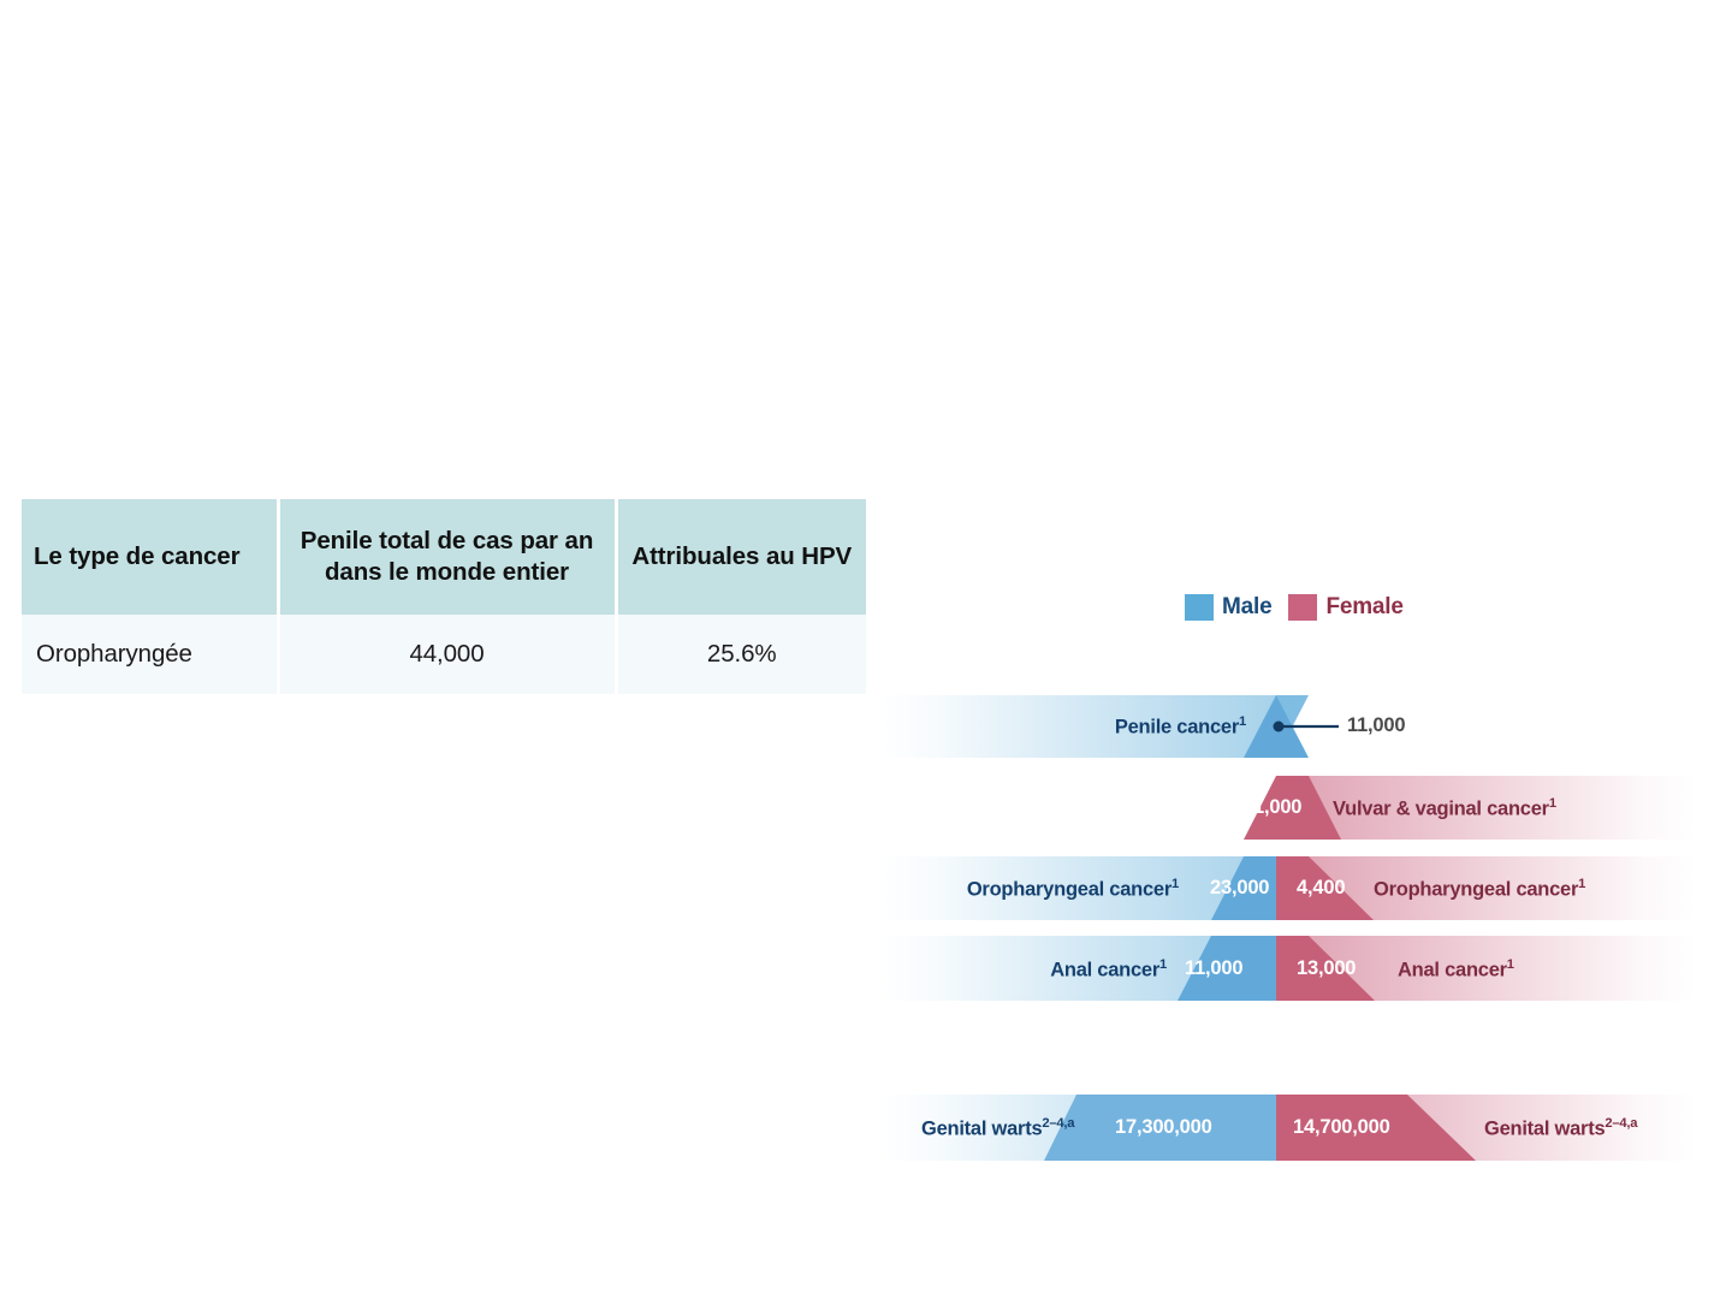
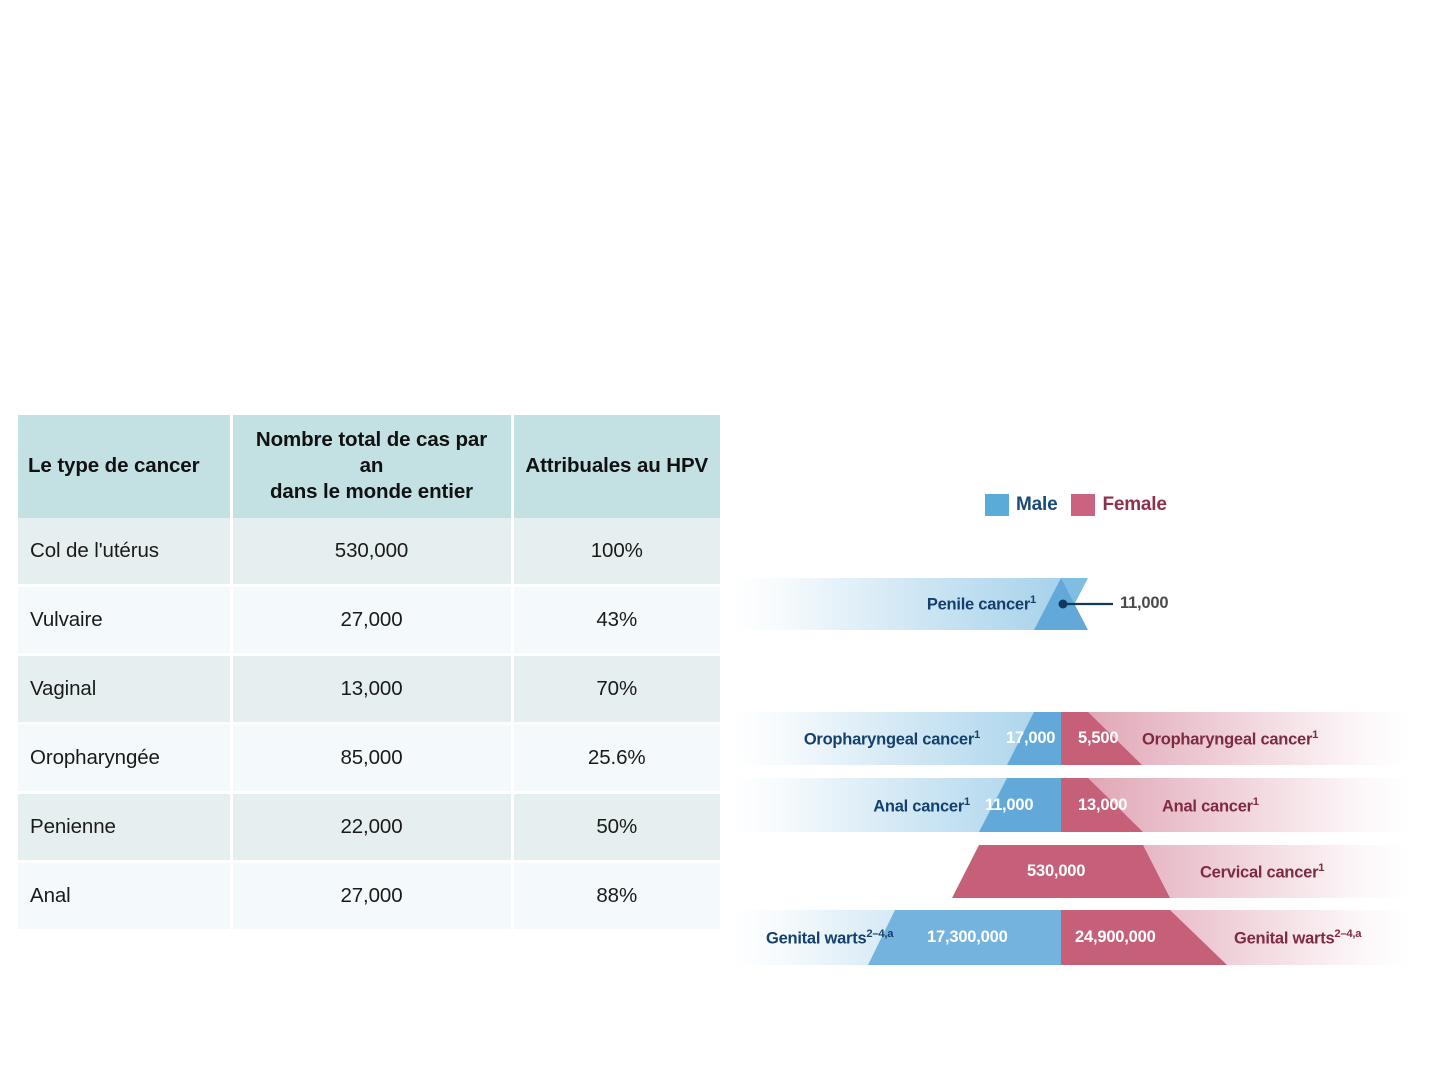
- Le type de cancer	Penile total de cas par an dans le monde entier	Attribuales au HPV
+ Le type de cancer	Nombre total de cas par an dans le monde entier	Attribuales au HPV
+ Col de l'utérus	530,000	100%
+ Vulvaire	27,000	43%
+ Vaginal	13,000	70%
- Oropharyngée	44,000	25.6%
+ Oropharyngée	85,000	25.6%
+ Penienne	22,000	50%
+ Anal	27,000	88%
  Male
  Female
  Penile cancer1
  11,000
- 21,000
- Vulvar & vaginal cancer1
  Oropharyngeal cancer1
- 23,000
+ 17,000
- 4,400
+ 5,500
  Oropharyngeal cancer1
  Anal cancer1
  11,000
  13,000
  Anal cancer1
+ 530,000
+ Cervical cancer1
  Genital warts2–4,a
  17,300,000
- 14,700,000
+ 24,900,000
  Genital warts2–4,a
